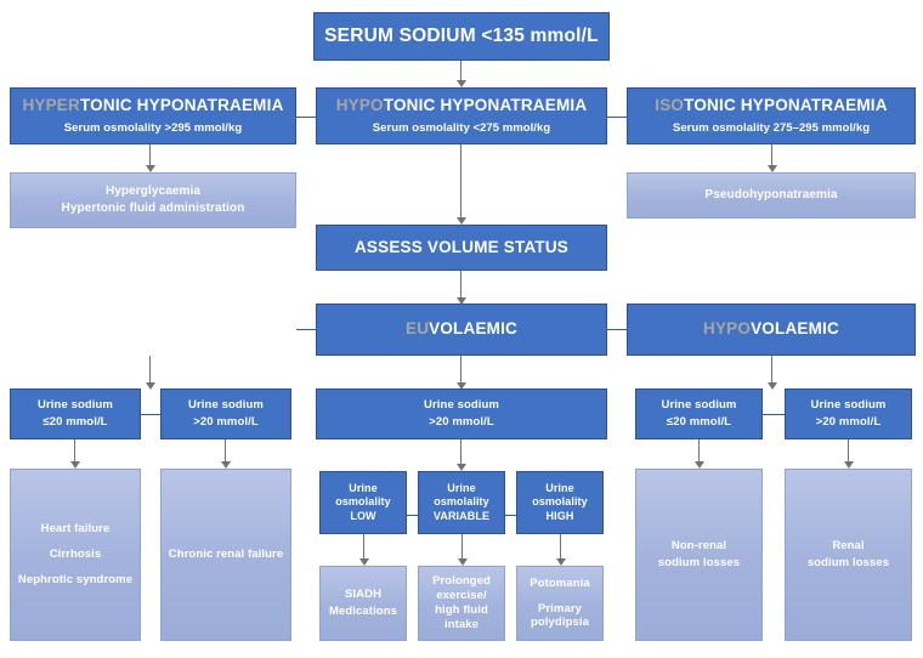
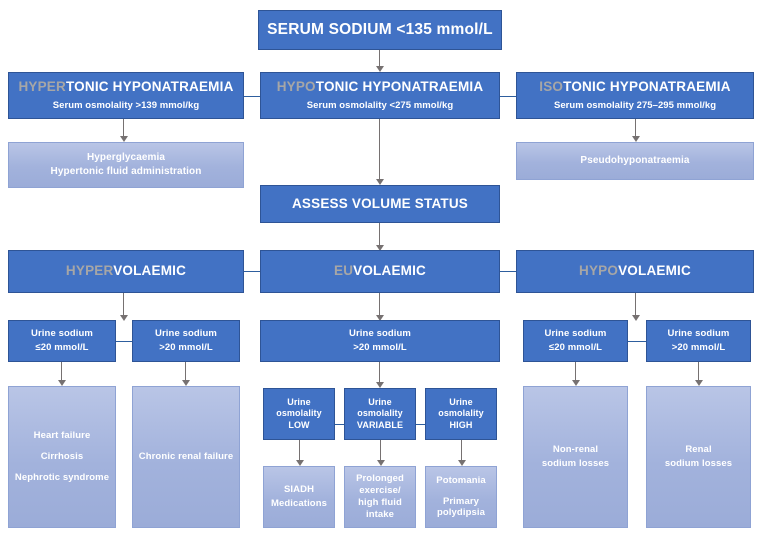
  SERUM SODIUM <135 mmol/L
  HYPERTONIC HYPONATRAEMIA
- Serum osmolality >295 mmol/kg
+ Serum osmolality >139 mmol/kg
  HYPOTONIC HYPONATRAEMIA
  Serum osmolality <275 mmol/kg
  ISOTONIC HYPONATRAEMIA
  Serum osmolality 275–295 mmol/kg
  Hyperglycaemia
  Hypertonic fluid administration
  Pseudohyponatraemia
  ASSESS VOLUME STATUS
+ HYPERVOLAEMIC
  EUVOLAEMIC
  HYPOVOLAEMIC
  Urine sodium
  ≤20 mmol/L
  Urine sodium
  >20 mmol/L
  Urine sodium
  >20 mmol/L
  Urine sodium
  ≤20 mmol/L
  Urine sodium
  >20 mmol/L
  Urine
  osmolality
  LOW
  Urine
  osmolality
  VARIABLE
  Urine
  osmolality
  HIGH
  Heart failure
  Cirrhosis
  Nephrotic syndrome
  Chronic renal failure
  SIADH
  Medications
  Prolonged
  exercise/
  high fluid
  intake
  Potomania
  Primary
  polydipsia
  Non-renal
  sodium losses
  Renal
  sodium losses
